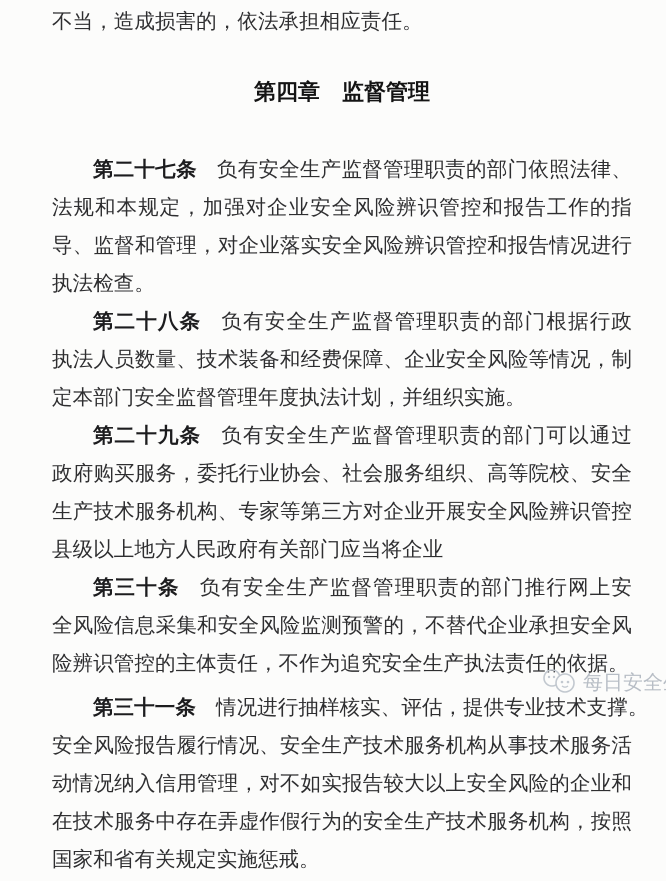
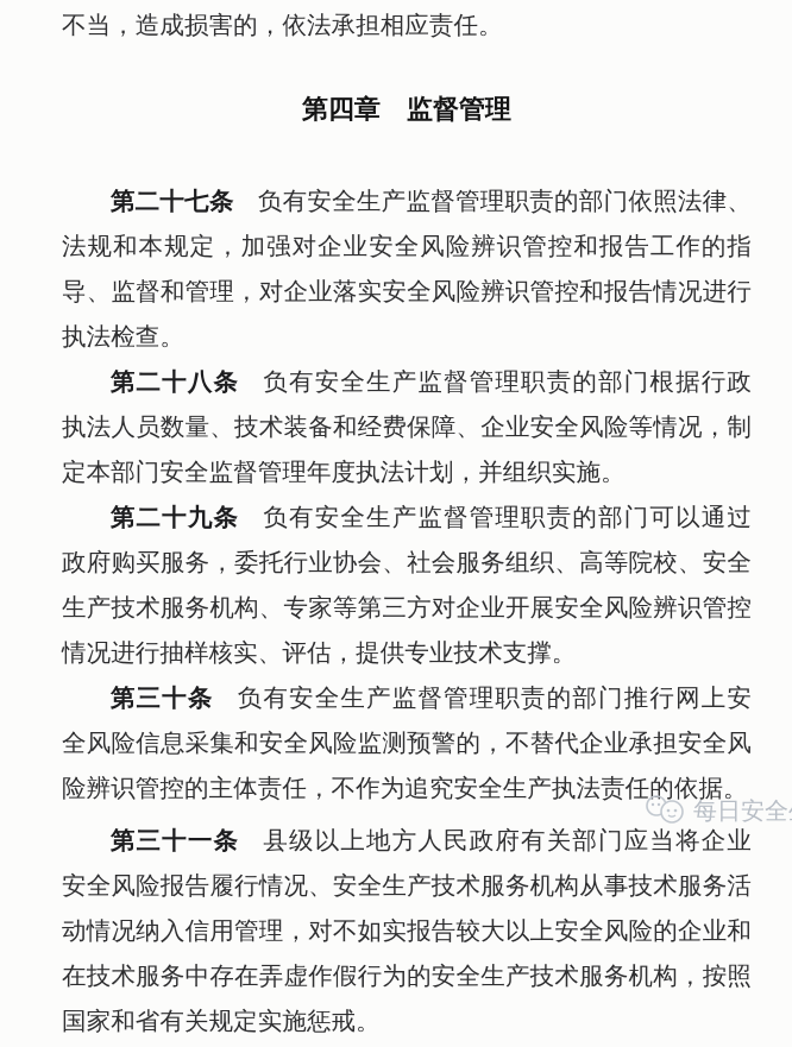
  不当，造成损害的，依法承担相应责任。
  第四章 监督管理
  第二十七条 负有安全生产监督管理职责的部门依照法律、
  法规和本规定，加强对企业安全风险辨识管控和报告工作的指
  导、监督和管理，对企业落实安全风险辨识管控和报告情况进行
  执法检查。
  第二十八条 负有安全生产监督管理职责的部门根据行政
  执法人员数量、技术装备和经费保障、企业安全风险等情况，制
  定本部门安全监督管理年度执法计划，并组织实施。
  第二十九条 负有安全生产监督管理职责的部门可以通过
  政府购买服务，委托行业协会、社会服务组织、高等院校、安全
  生产技术服务机构、专家等第三方对企业开展安全风险辨识管控
- 县级以上地方人民政府有关部门应当将企业
+ 情况进行抽样核实、评估，提供专业技术支撑。
  第三十条 负有安全生产监督管理职责的部门推行网上安
  全风险信息采集和安全风险监测预警的，不替代企业承担安全风
  险辨识管控的主体责任，不作为追究安全生产执法责任的依据。
- 第三十一条 情况进行抽样核实、评估，提供专业技术支撑。
+ 第三十一条 县级以上地方人民政府有关部门应当将企业
  安全风险报告履行情况、安全生产技术服务机构从事技术服务活
  动情况纳入信用管理，对不如实报告较大以上安全风险的企业和
  在技术服务中存在弄虚作假行为的安全生产技术服务机构，按照
  国家和省有关规定实施惩戒。
  每日安全
